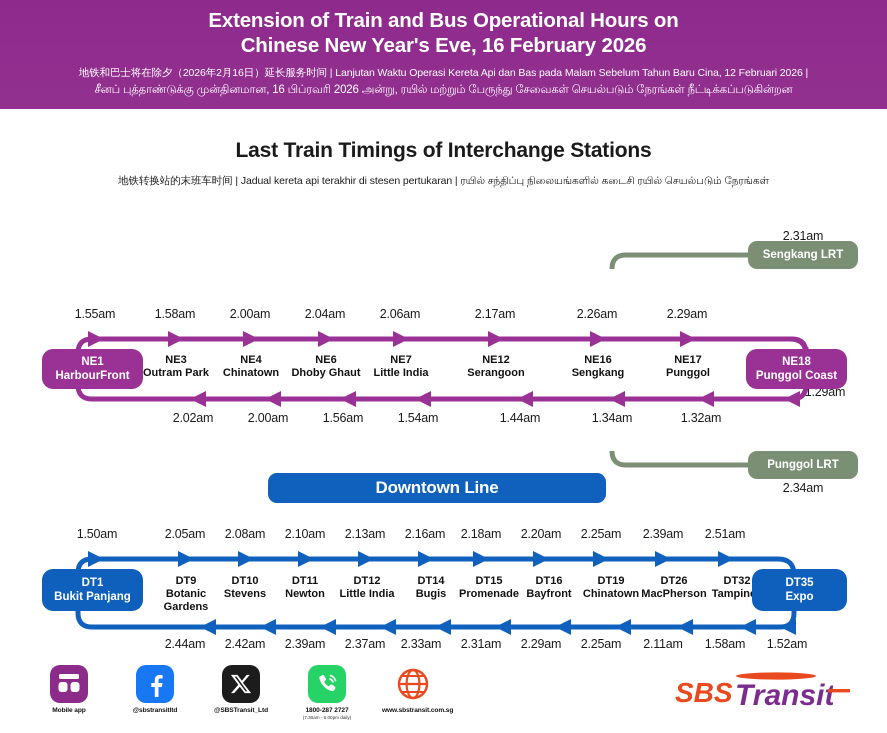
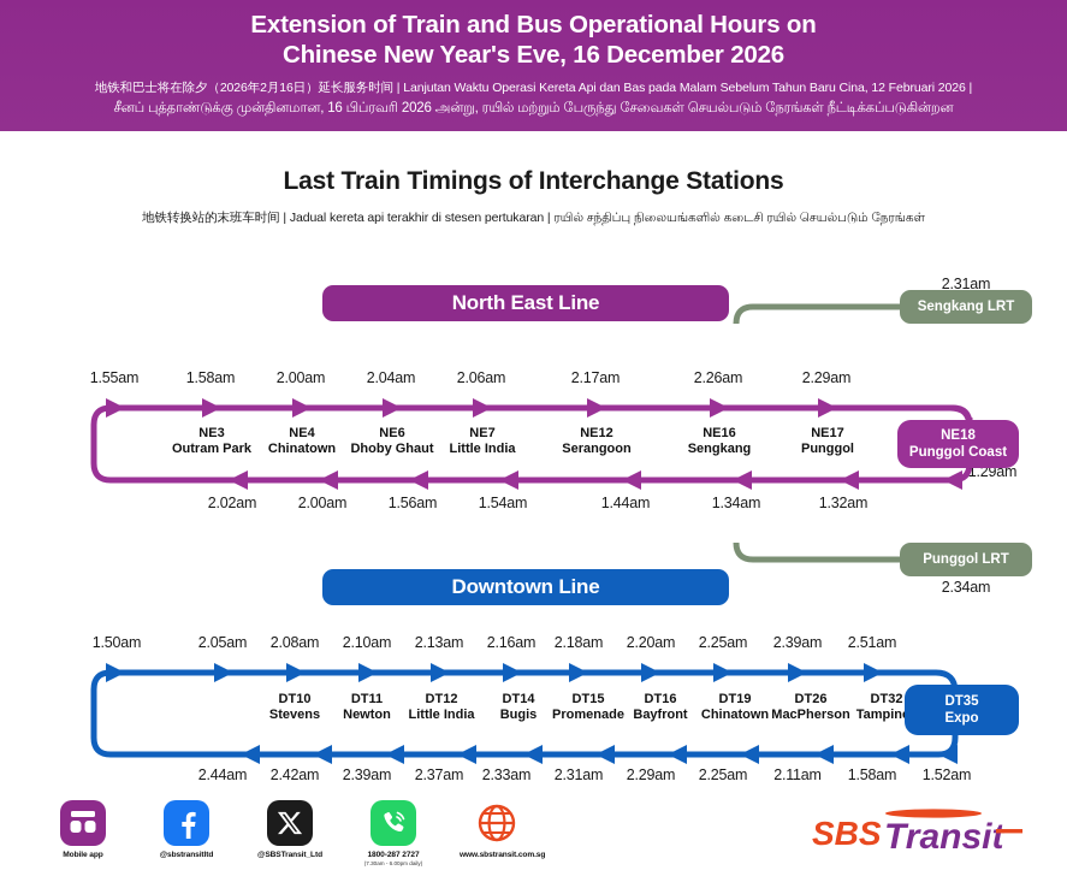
  Extension of Train and Bus Operational Hours on
- Chinese New Year's Eve, 16 February 2026
+ Chinese New Year's Eve, 16 December 2026
  地铁和巴士将在除夕（2026年2月16日）延长服务时间 | Lanjutan Waktu Operasi Kereta Api dan Bas pada Malam Sebelum Tahun Baru Cina, 12 Februari 2026 |
  சீனப் புத்தாண்டுக்கு முன்தினமான, 16 பிப்ரவரி 2026 அன்று, ரயில் மற்றும் பேருந்து சேவைகள் செயல்படும் நேரங்கள் நீட்டிக்கப்படுகின்றன
  Last Train Timings of Interchange Stations
  地铁转换站的末班车时间 | Jadual kereta api terakhir di stesen pertukaran | ரயில் சந்திப்பு நிலையங்களில் கடைசி ரயில் செயல்படும் நேரங்கள்
+ North East Line
  1.55am
  1.58am
  2.00am
  2.04am
  2.06am
  2.17am
  2.26am
  2.29am
- NE1
- HarbourFront
  NE18
  Punggol Coast
  NE3
  Outram Park
  NE4
  Chinatown
  NE6
  Dhoby Ghaut
  NE7
  Little India
  NE12
  Serangoon
  NE16
  Sengkang
  NE17
  Punggol
  2.02am
  2.00am
  1.56am
  1.54am
  1.44am
  1.34am
  1.32am
  1.29am
  2.31am
  Sengkang LRT
  Punggol LRT
  2.34am
  Downtown Line
  1.50am
  2.05am
  2.08am
  2.10am
  2.13am
  2.16am
  2.18am
  2.20am
  2.25am
  2.39am
  2.51am
- DT1
- Bukit Panjang
  DT35
  Expo
- DT9
- Botanic Gardens
  DT10
  Stevens
  DT11
  Newton
  DT12
  Little India
  DT14
  Bugis
  DT15
  Promenade
  DT16
  Bayfront
  DT19
  Chinatown
  DT26
  MacPherson
  DT32
  Tampin
  2.44am
  2.42am
  2.39am
  2.37am
  2.33am
  2.31am
  2.29am
  2.25am
  2.11am
  1.58am
  1.52am
  SBS
  Transit
